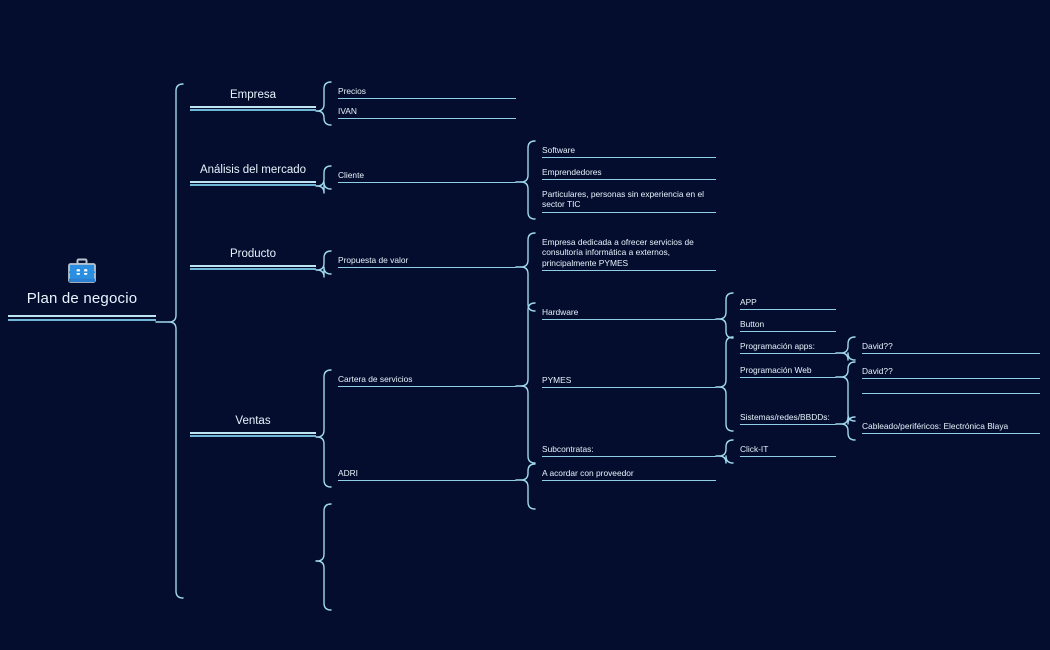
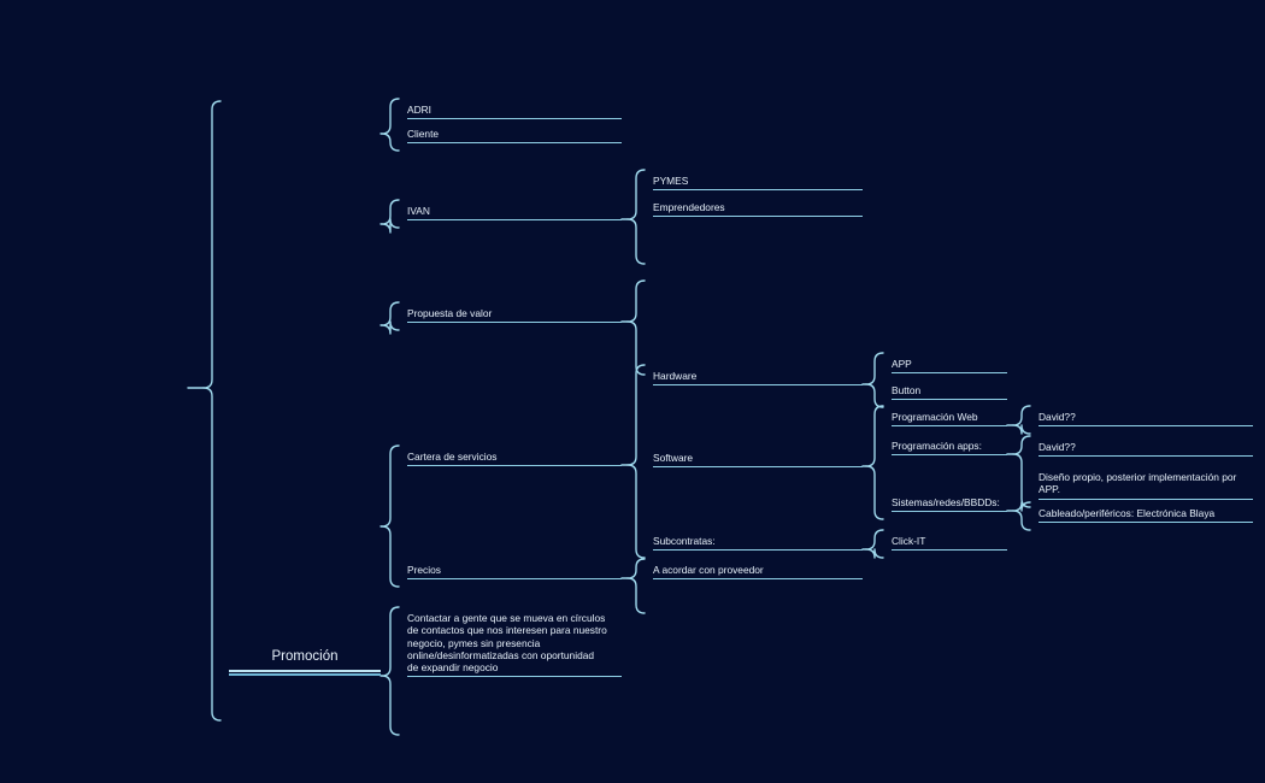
- Plan de negocio
- Empresa
- Precios
+ ADRI
- IVAN
+ Cliente
- Análisis del mercado
- Cliente
+ IVAN
- Software
+ PYMES
  Emprendedores
- Particulares, personas sin experiencia en el
- sector TIC
- Producto
  Propuesta de valor
- Empresa dedicada a ofrecer servicios de
- consultoría informática a externos,
- principalmente PYMES
- Ventas
  Cartera de servicios
  Hardware
  APP
  Button
- PYMES
+ Software
- Programación apps:
+ Programación Web
  David??
- Programación Web
+ Programación apps:
  David??
+ Diseño propio, posterior implementación por
+ APP.
  Sistemas/redes/BBDDs:
  Cableado/periféricos: Electrónica Blaya
  Subcontratas:
  Click-IT
- ADRI
+ Precios
  A acordar con proveedor
+ Promoción
+ Contactar a gente que se mueva en círculos
+ de contactos que nos interesen para nuestro
+ negocio, pymes sin presencia
+ online/desinformatizadas con oportunidad
+ de expandir negocio
